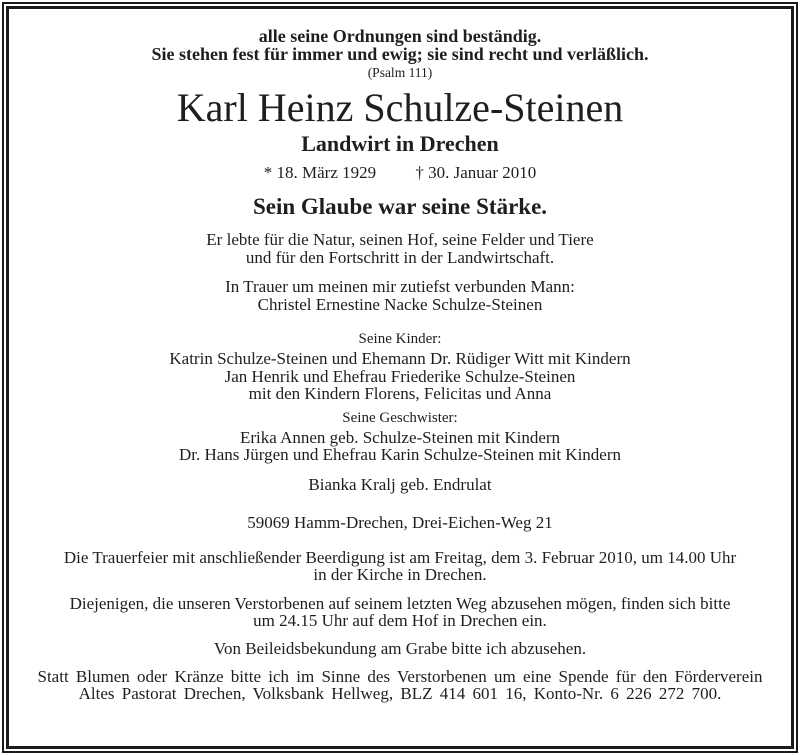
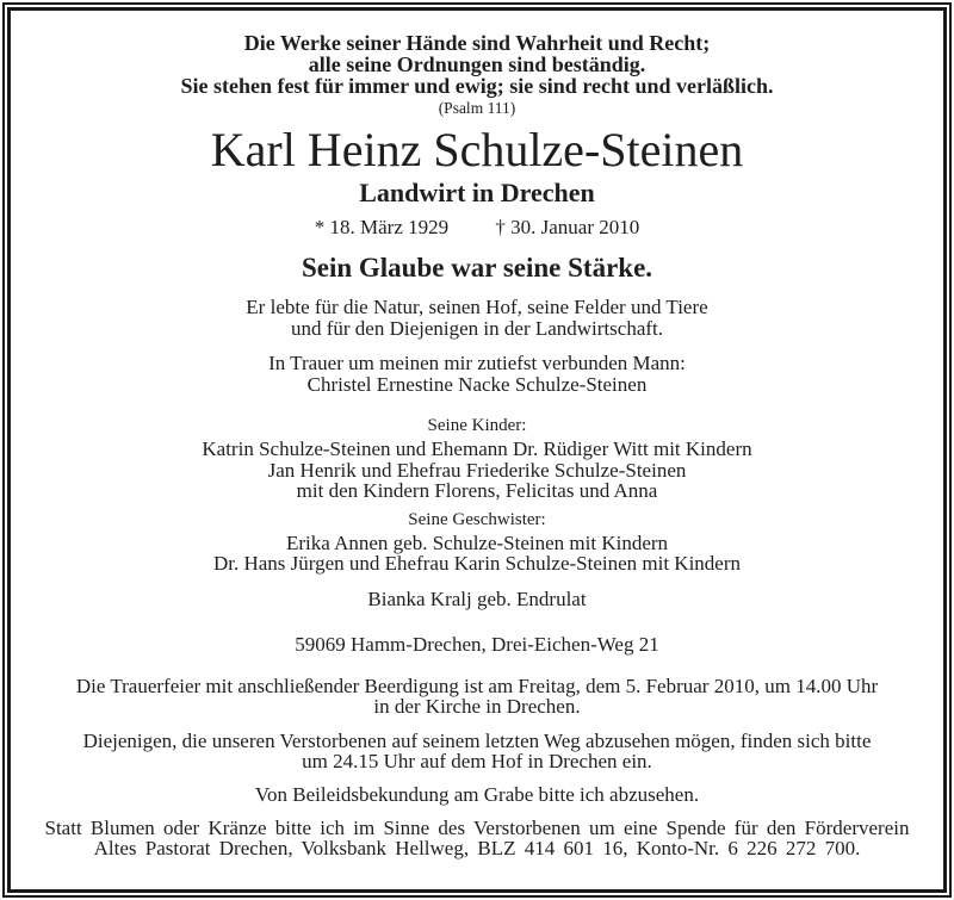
+ Die Werke seiner Hände sind Wahrheit und Recht;
  alle seine Ordnungen sind beständig.
  Sie stehen fest für immer und ewig; sie sind recht und verläßlich.
  (Psalm 111)
  Karl Heinz Schulze-Steinen
  Landwirt in Drechen
  * 18. März 1929 † 30. Januar 2010
  Sein Glaube war seine Stärke.
  Er lebte für die Natur, seinen Hof, seine Felder und Tiere
- und für den Fortschritt in der Landwirtschaft.
+ und für den Diejenigen in der Landwirtschaft.
  In Trauer um meinen mir zutiefst verbunden Mann:
  Christel Ernestine Nacke Schulze-Steinen
  Seine Kinder:
  Katrin Schulze-Steinen und Ehemann Dr. Rüdiger Witt mit Kindern
  Jan Henrik und Ehefrau Friederike Schulze-Steinen
  mit den Kindern Florens, Felicitas und Anna
  Seine Geschwister:
  Erika Annen geb. Schulze-Steinen mit Kindern
  Dr. Hans Jürgen und Ehefrau Karin Schulze-Steinen mit Kindern
  Bianka Kralj geb. Endrulat
  59069 Hamm-Drechen, Drei-Eichen-Weg 21
- Die Trauerfeier mit anschließender Beerdigung ist am Freitag, dem 3. Februar 2010, um 14.00 Uhr
+ Die Trauerfeier mit anschließender Beerdigung ist am Freitag, dem 5. Februar 2010, um 14.00 Uhr
  in der Kirche in Drechen.
  Diejenigen, die unseren Verstorbenen auf seinem letzten Weg abzusehen mögen, finden sich bitte
  um 24.15 Uhr auf dem Hof in Drechen ein.
  Von Beileidsbekundung am Grabe bitte ich abzusehen.
  Statt Blumen oder Kränze bitte ich im Sinne des Verstorbenen um eine Spende für den Förderverein
  Altes Pastorat Drechen, Volksbank Hellweg, BLZ 414 601 16, Konto-Nr. 6 226 272 700.
